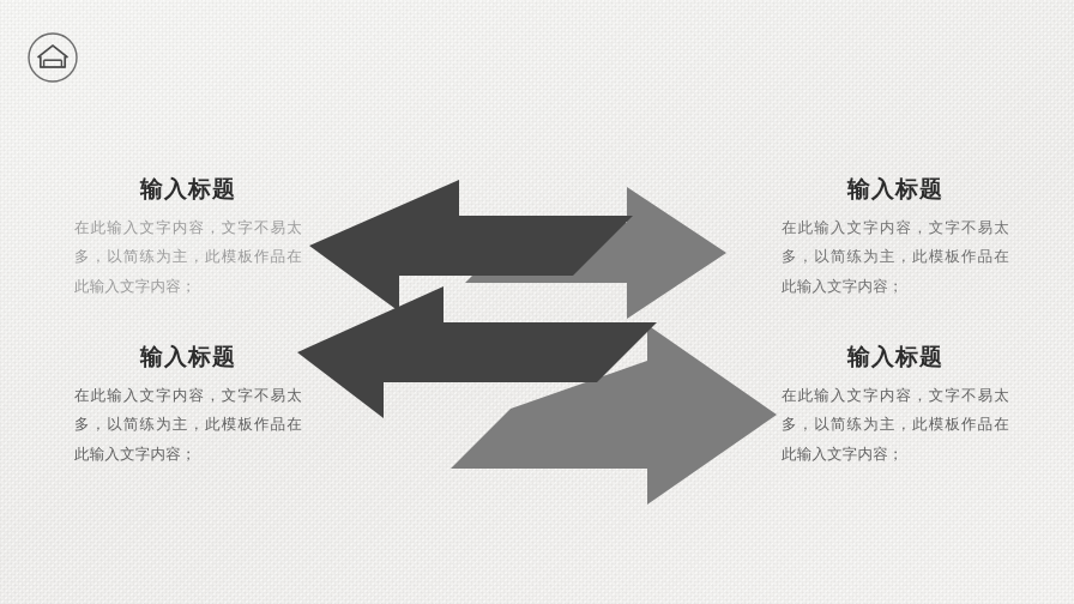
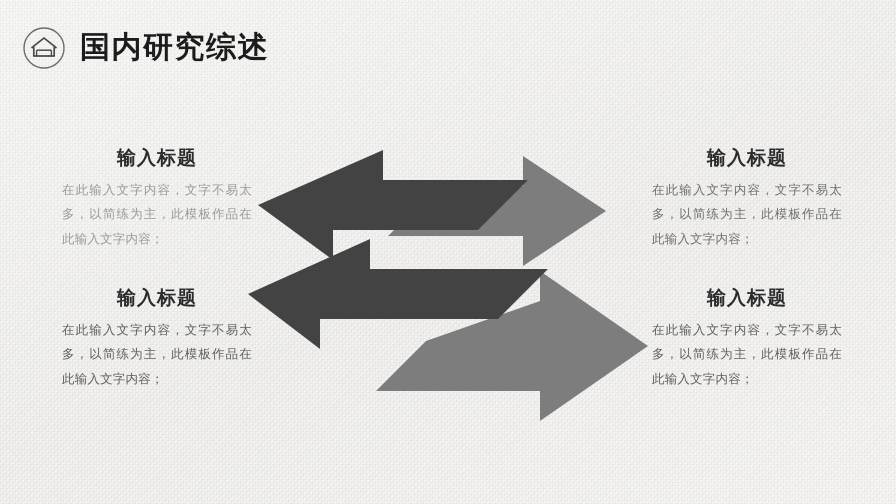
+ 国内研究综述
  输入标题
  在此输入文字内容，文字不易太多，以简练为主，此模板作品在此输入文字内容；
  输入标题
  在此输入文字内容，文字不易太多，以简练为主，此模板作品在此输入文字内容；
  输入标题
  在此输入文字内容，文字不易太多，以简练为主，此模板作品在此输入文字内容；
  输入标题
  在此输入文字内容，文字不易太多，以简练为主，此模板作品在此输入文字内容；
